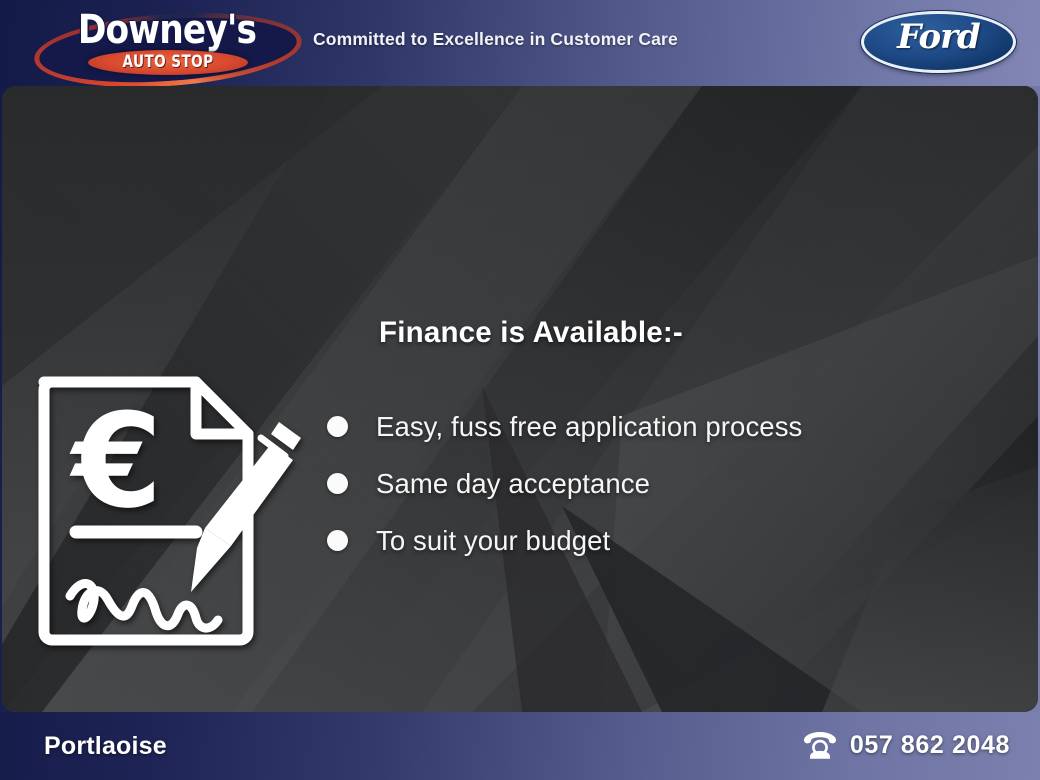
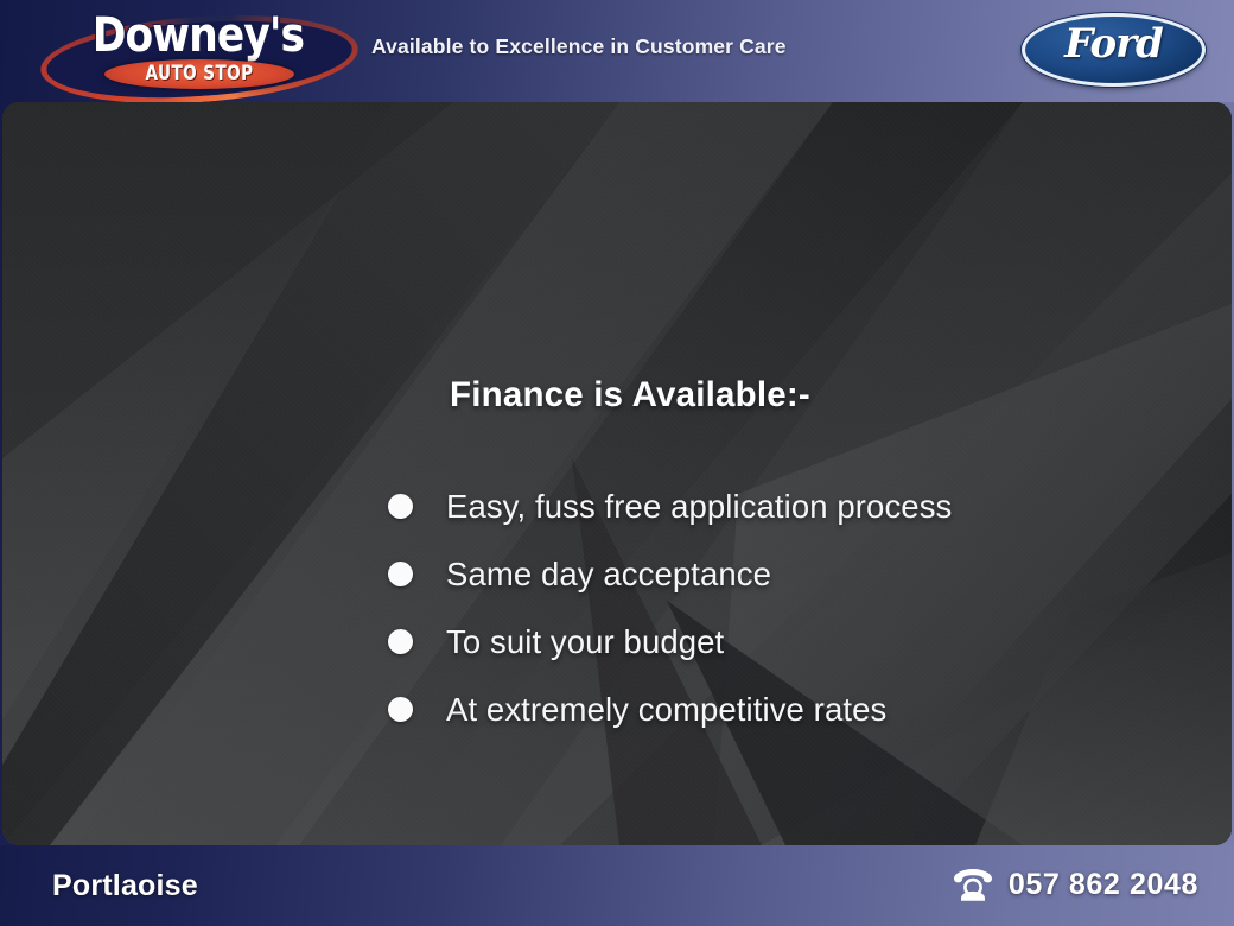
  Downey's
  AUTO STOP
- Committed to Excellence in Customer Care
+ Available to Excellence in Customer Care
  Ford
- €
  Finance is Available:-
  Easy, fuss free application process
  Same day acceptance
  To suit your budget
+ At extremely competitive rates
  Portlaoise
  057 862 2048
